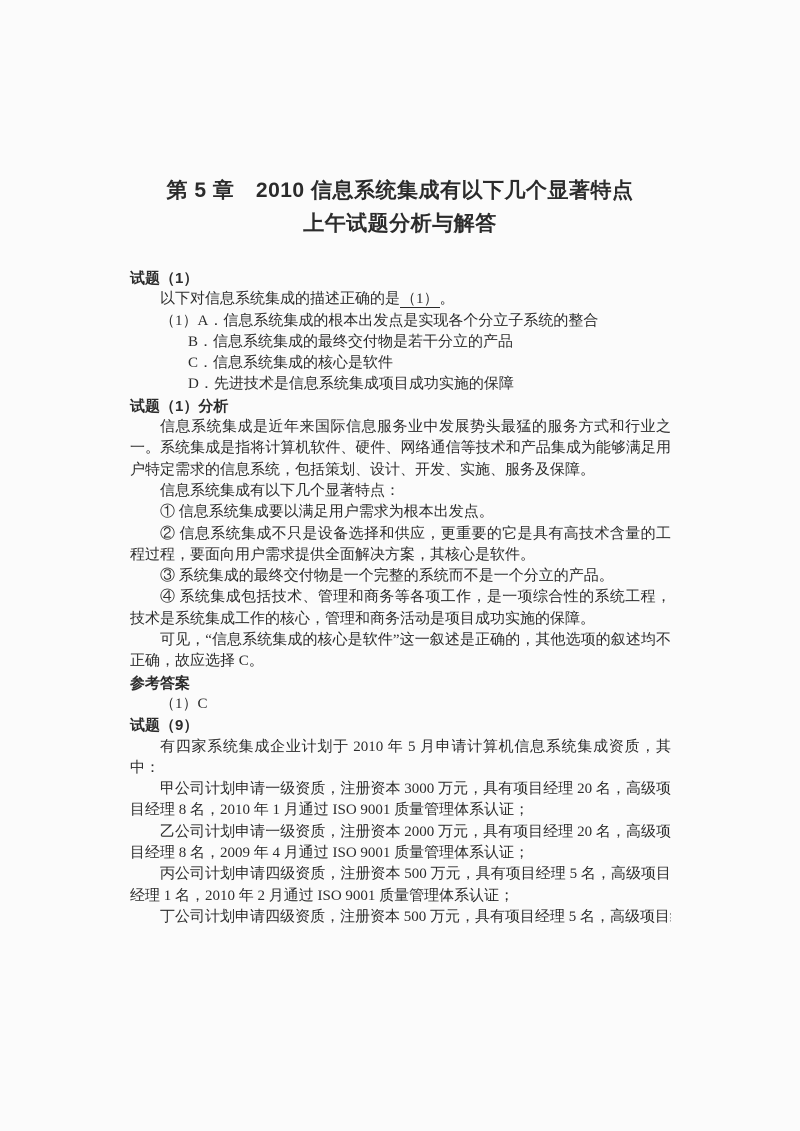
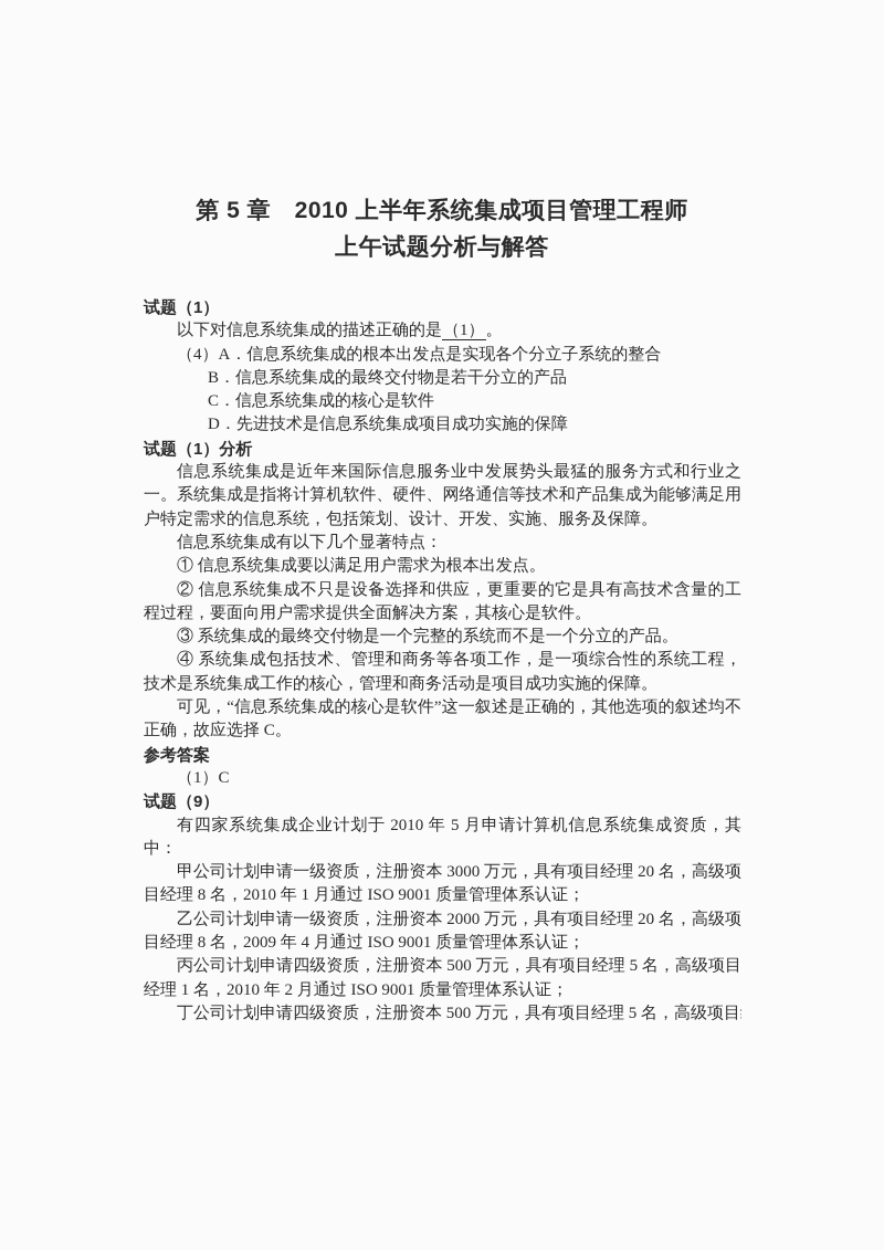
- 第 5 章 2010 信息系统集成有以下几个显著特点
+ 第 5 章 2010 上半年系统集成项目管理工程师
  上午试题分析与解答
  试题（1）
  以下对信息系统集成的描述正确的是（1）。
- （1）A．信息系统集成的根本出发点是实现各个分立子系统的整合
+ （4）A．信息系统集成的根本出发点是实现各个分立子系统的整合
  B．信息系统集成的最终交付物是若干分立的产品
  C．信息系统集成的核心是软件
  D．先进技术是信息系统集成项目成功实施的保障
  试题（1）分析
  信息系统集成是近年来国际信息服务业中发展势头最猛的服务方式和行业之一。系统集成是指将计算机软件、硬件、网络通信等技术和产品集成为能够满足用户特定需求的信息系统，包括策划、设计、开发、实施、服务及保障。
  信息系统集成有以下几个显著特点：
  ① 信息系统集成要以满足用户需求为根本出发点。
  ② 信息系统集成不只是设备选择和供应，更重要的它是具有高技术含量的工程过程，要面向用户需求提供全面解决方案，其核心是软件。
  ③ 系统集成的最终交付物是一个完整的系统而不是一个分立的产品。
  ④ 系统集成包括技术、管理和商务等各项工作，是一项综合性的系统工程，技术是系统集成工作的核心，管理和商务活动是项目成功实施的保障。
  可见，“信息系统集成的核心是软件”这一叙述是正确的，其他选项的叙述均不正确，故应选择 C。
  参考答案
  （1）C
  试题（9）
  有四家系统集成企业计划于 2010 年 5 月申请计算机信息系统集成资质，其中：
  甲公司计划申请一级资质，注册资本 3000 万元，具有项目经理 20 名，高级项目经理 8 名，2010 年 1 月通过 ISO 9001 质量管理体系认证；
  乙公司计划申请一级资质，注册资本 2000 万元，具有项目经理 20 名，高级项目经理 8 名，2009 年 4 月通过 ISO 9001 质量管理体系认证；
  丙公司计划申请四级资质，注册资本 500 万元，具有项目经理 5 名，高级项目经理 1 名，2010 年 2 月通过 ISO 9001 质量管理体系认证；
  丁公司计划申请四级资质，注册资本 500 万元，具有项目经理 5 名，高级项目
